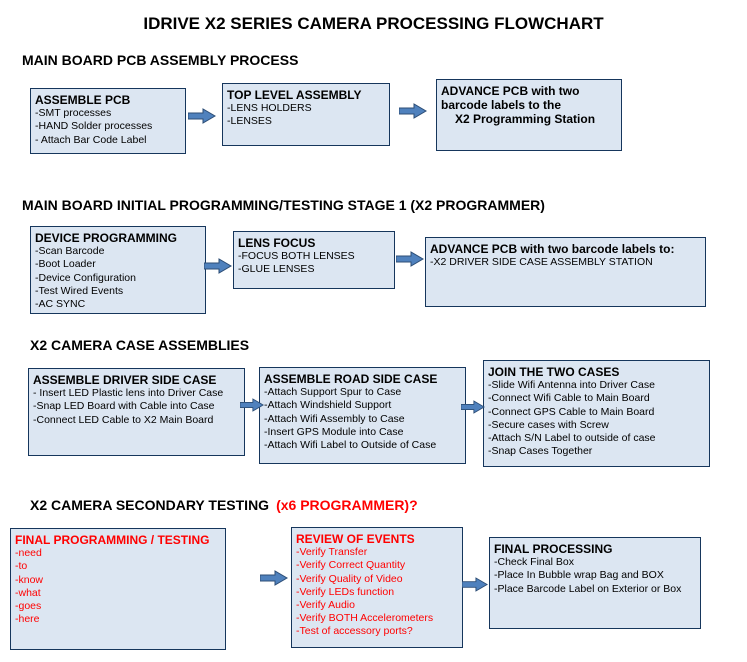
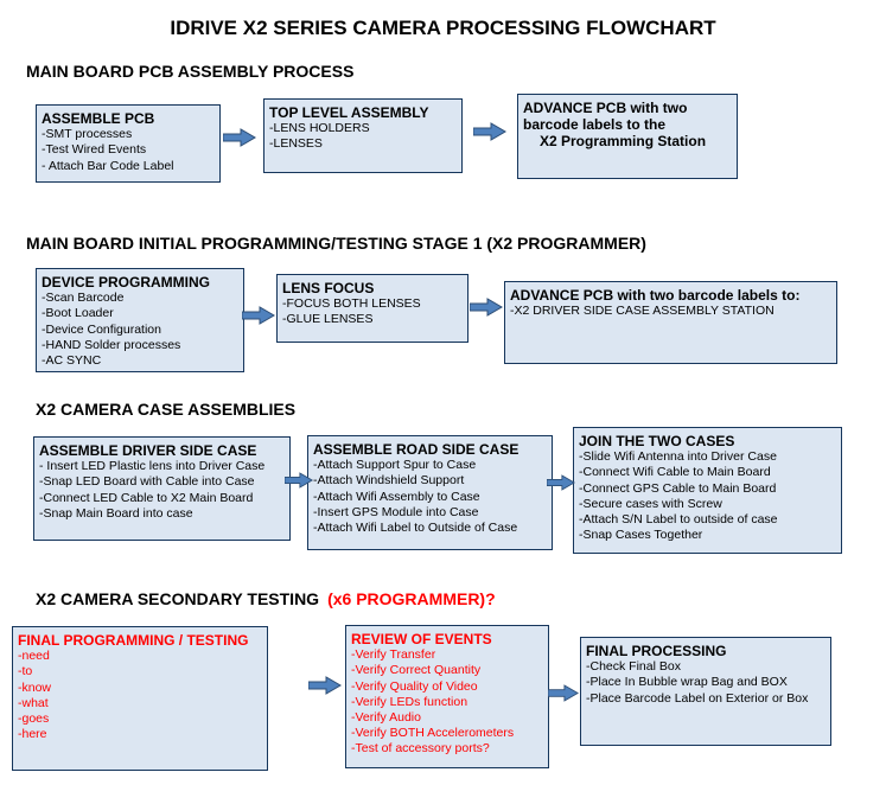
  IDRIVE X2 SERIES CAMERA PROCESSING FLOWCHART
  MAIN BOARD PCB ASSEMBLY PROCESS
  ASSEMBLE PCB
  -SMT processes
- -HAND Solder processes
+ -Test Wired Events
  - Attach Bar Code Label
  TOP LEVEL ASSEMBLY
  -LENS HOLDERS
  -LENSES
  ADVANCE PCB with two barcode labels to the
  X2 Programming Station
  MAIN BOARD INITIAL PROGRAMMING/TESTING STAGE 1 (X2 PROGRAMMER)
  DEVICE PROGRAMMING
  -Scan Barcode
  -Boot Loader
  -Device Configuration
- -Test Wired Events
+ -HAND Solder processes
  -AC SYNC
  LENS FOCUS
  -FOCUS BOTH LENSES
  -GLUE LENSES
  ADVANCE PCB with two barcode labels to:
  -X2 DRIVER SIDE CASE ASSEMBLY STATION
  X2 CAMERA CASE ASSEMBLIES
  ASSEMBLE DRIVER SIDE CASE
  - Insert LED Plastic lens into Driver Case
  -Snap LED Board with Cable into Case
  -Connect LED Cable to X2 Main Board
+ -Snap Main Board into case
  ASSEMBLE ROAD SIDE CASE
  -Attach Support Spur to Case
  -Attach Windshield Support
  -Attach Wifi Assembly to Case
  -Insert GPS Module into Case
  -Attach Wifi Label to Outside of Case
  JOIN THE TWO CASES
  -Slide Wifi Antenna into Driver Case
  -Connect Wifi Cable to Main Board
  -Connect GPS Cable to Main Board
  -Secure cases with Screw
  -Attach S/N Label to outside of case
  -Snap Cases Together
  X2 CAMERA SECONDARY TESTING (x6 PROGRAMMER)?
  FINAL PROGRAMMING / TESTING
  -need
  -to
  -know
  -what
  -goes
  -here
  REVIEW OF EVENTS
  -Verify Transfer
  -Verify Correct Quantity
  -Verify Quality of Video
  -Verify LEDs function
  -Verify Audio
  -Verify BOTH Accelerometers
  -Test of accessory ports?
  FINAL PROCESSING
  -Check Final Box
  -Place In Bubble wrap Bag and BOX
  -Place Barcode Label on Exterior or Box
